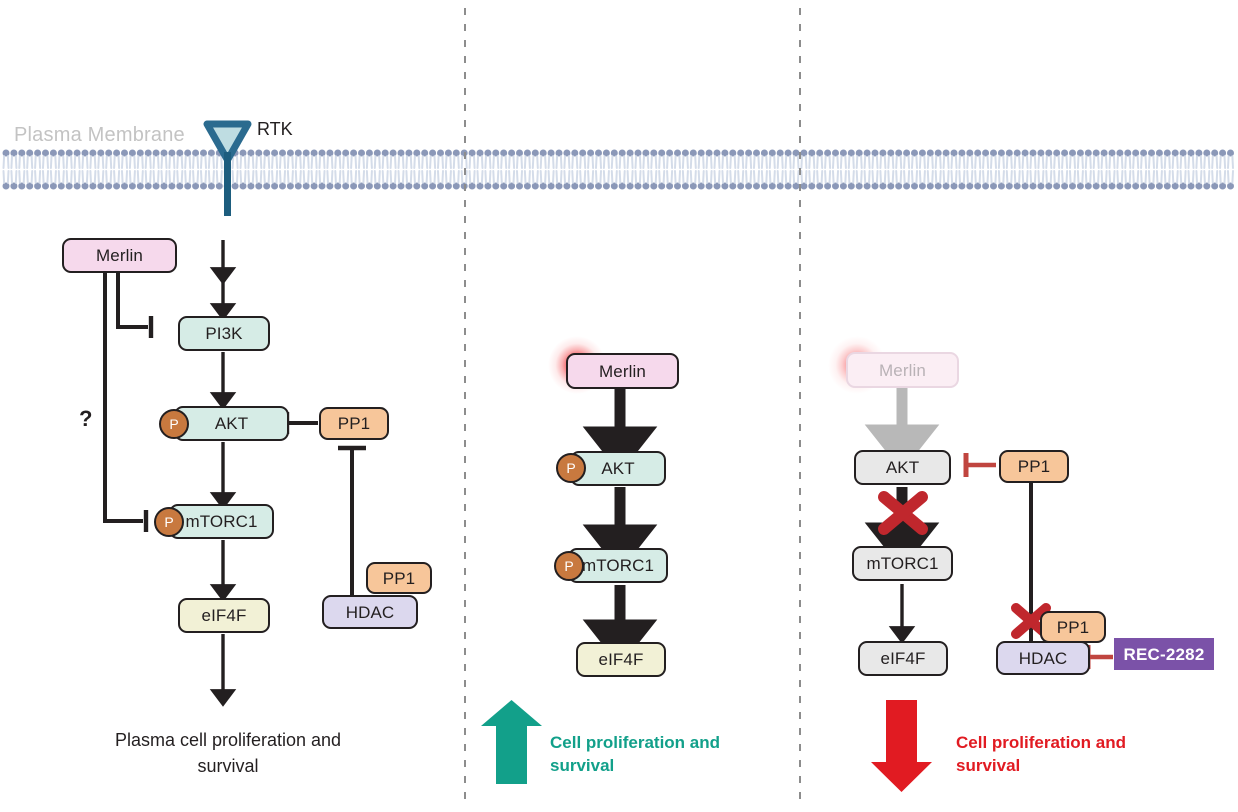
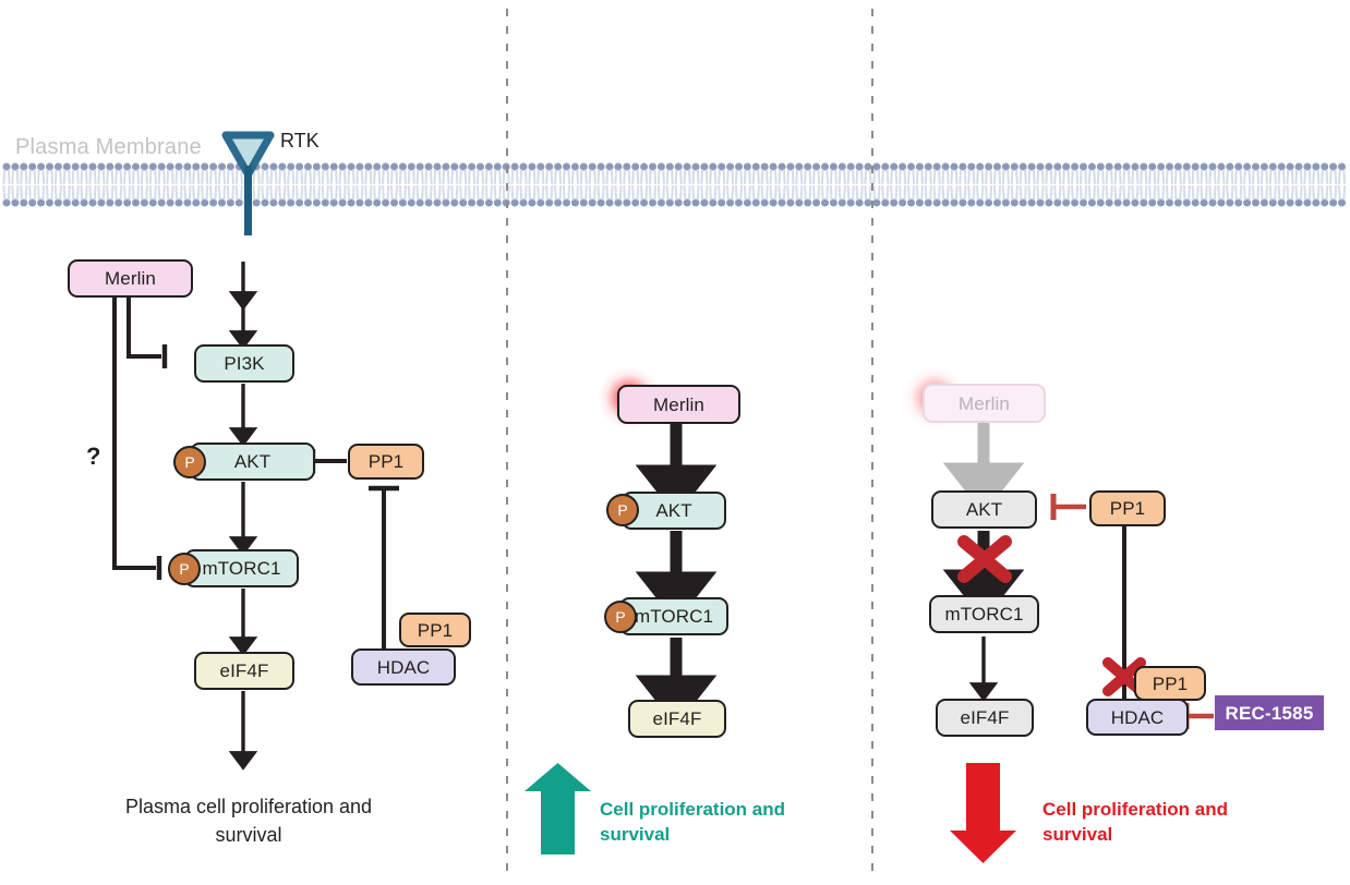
  Plasma Membrane
  RTK
  ?
  Plasma cell proliferation and survival
  Cell proliferation and survival
  Cell proliferation and survival
  Merlin
  PI3K
  AKT
  P
  mTORC1
  P
  eIF4F
  PP1
  PP1
  HDAC
  Merlin
  AKT
  P
  mTORC1
  P
  eIF4F
  Merlin
  AKT
  mTORC1
  eIF4F
  PP1
  PP1
  HDAC
- REC-2282
+ REC-1585
